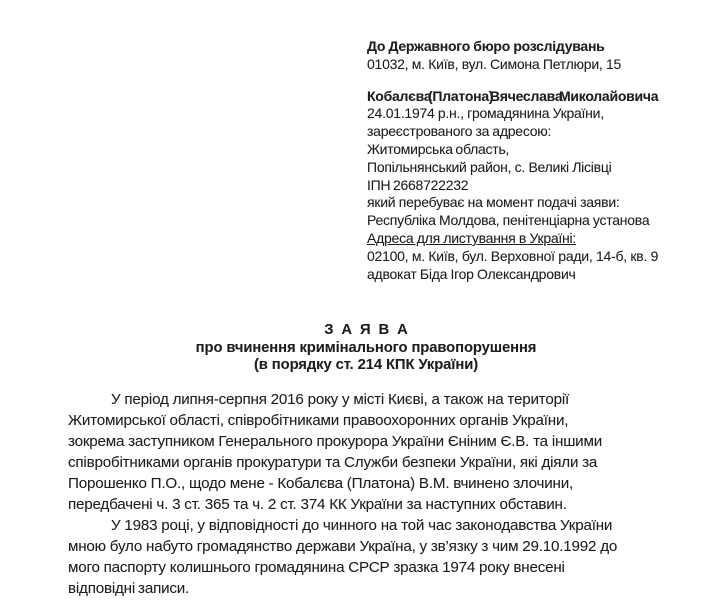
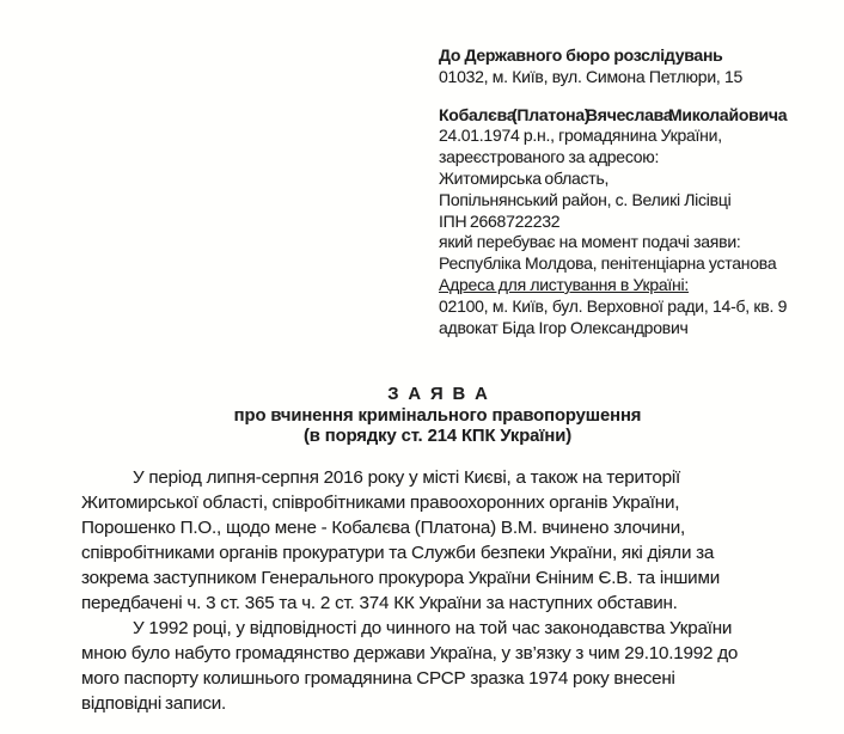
  До Державного бюро розслідувань
  01032, м. Київ, вул. Симона Петлюри, 15
  Кобалєва (Платона) Вячеслава Миколайовича
  24.01.1974 р.н., громадянина України,
  зареєстрованого за адресою:
  Житомирська область,
  Попільнянський район, с. Великі Лісівці
  ІПН 2668722232
  який перебуває на момент подачі заяви:
  Республіка Молдова, пенітенціарна установа
  Адреса для листування в Україні:
  02100, м. Київ, бул. Верховної ради, 14-б, кв. 9
  адвокат Біда Ігор Олександрович
  З А Я В А
  про вчинення кримінального правопорушення
  (в порядку ст. 214 КПК України)
  У період липня-серпня 2016 року у місті Києві, а також на території
  Житомирської області, співробітниками правоохоронних органів України,
- зокрема заступником Генерального прокурора України Єніним Є.В. та іншими
+ Порошенко П.О., щодо мене - Кобалєва (Платона) В.М. вчинено злочини,
  співробітниками органів прокуратури та Служби безпеки України, які діяли за
- Порошенко П.О., щодо мене - Кобалєва (Платона) В.М. вчинено злочини,
+ зокрема заступником Генерального прокурора України Єніним Є.В. та іншими
  передбачені ч. 3 ст. 365 та ч. 2 ст. 374 КК України за наступних обставин.
- У 1983 році, у відповідності до чинного на той час законодавства України
+ У 1992 році, у відповідності до чинного на той час законодавства України
  мною було набуто громадянство держави Україна, у зв’язку з чим 29.10.1992 до
  мого паспорту колишнього громадянина СРСР зразка 1974 року внесені
  відповідні записи.
